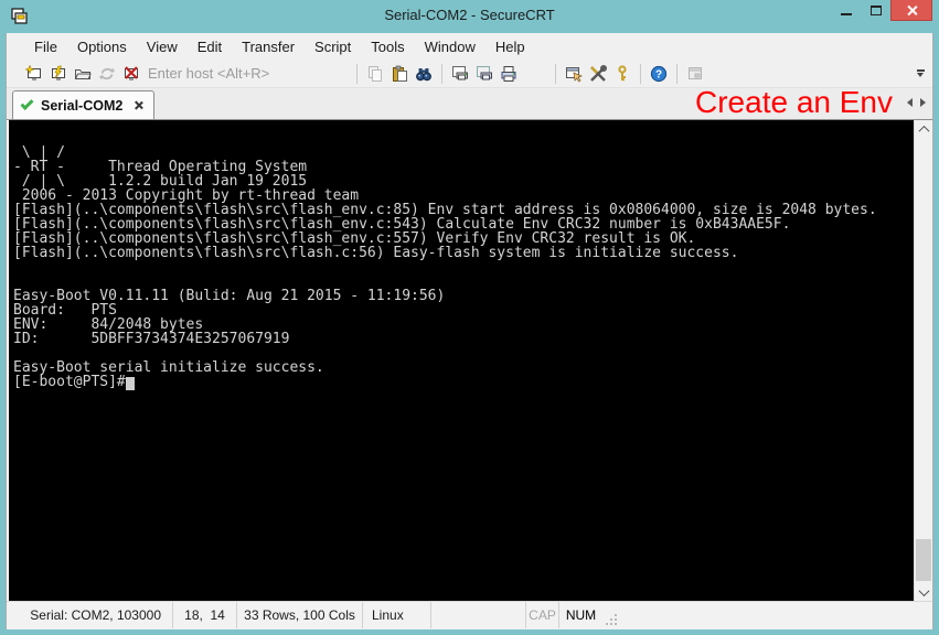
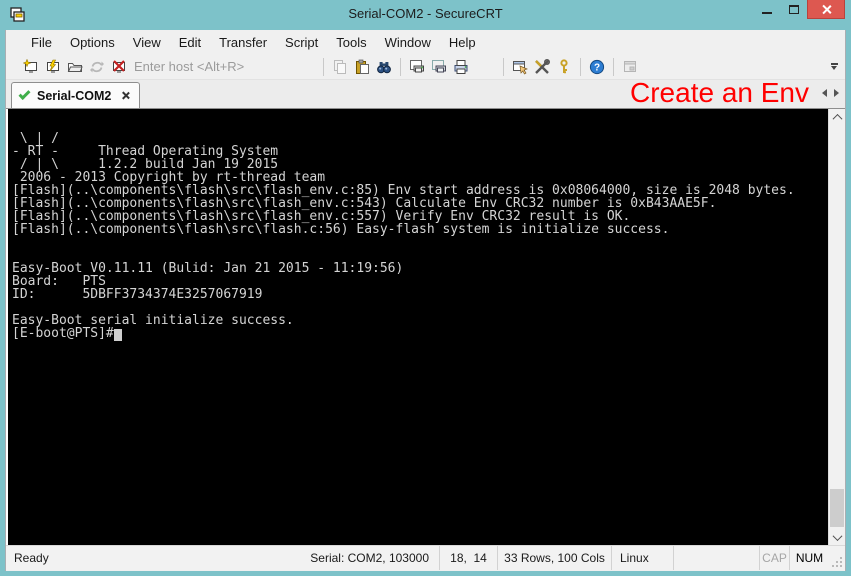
  Serial-COM2 - SecureCRT
  File
  Options
  View
  Edit
  Transfer
  Script
  Tools
  Window
  Help
  Enter host <Alt+R>
  ?
  Serial-COM2
  Create an Env
  \ | /
  - RT - Thread Operating System
  / | \ 1.2.2 build Jan 19 2015
  2006 - 2013 Copyright by rt-thread team
  [Flash](..\components\flash\src\flash_env.c:85) Env start address is 0x08064000, size is 2048 bytes.
  [Flash](..\components\flash\src\flash_env.c:543) Calculate Env CRC32 number is 0xB43AAE5F.
  [Flash](..\components\flash\src\flash_env.c:557) Verify Env CRC32 result is OK.
  [Flash](..\components\flash\src\flash.c:56) Easy-flash system is initialize success.
- Easy-Boot V0.11.11 (Bulid: Aug 21 2015 - 11:19:56)
+ Easy-Boot V0.11.11 (Bulid: Jan 21 2015 - 11:19:56)
  Board: PTS
- ENV: 84/2048 bytes
  ID: 5DBFF3734374E3257067919
  Easy-Boot serial initialize success.
  [E-boot@PTS]#
+ Ready
  Serial: COM2, 103000
  18, 14
  33 Rows, 100 Cols
  Linux
  CAP
  NUM
